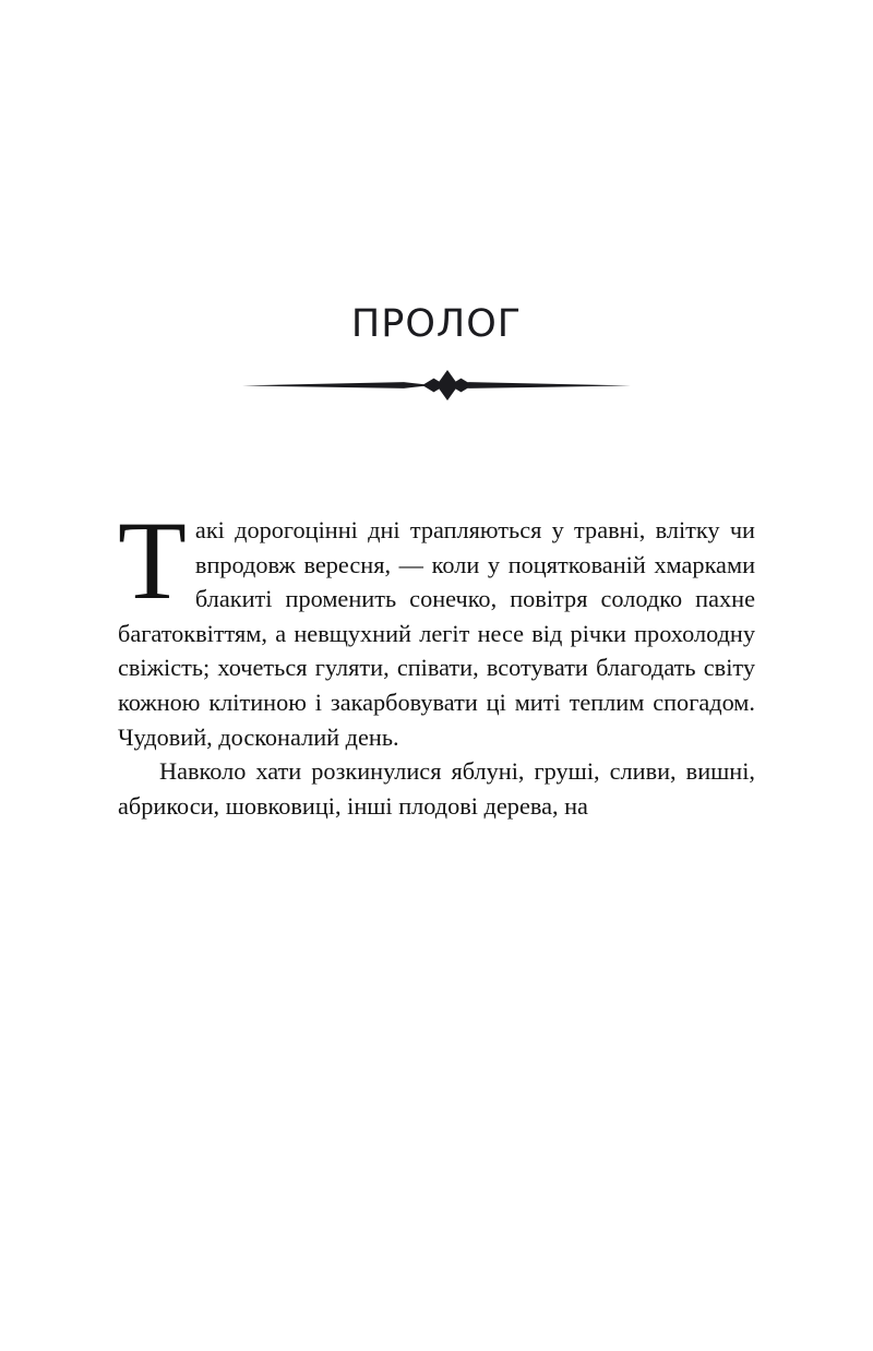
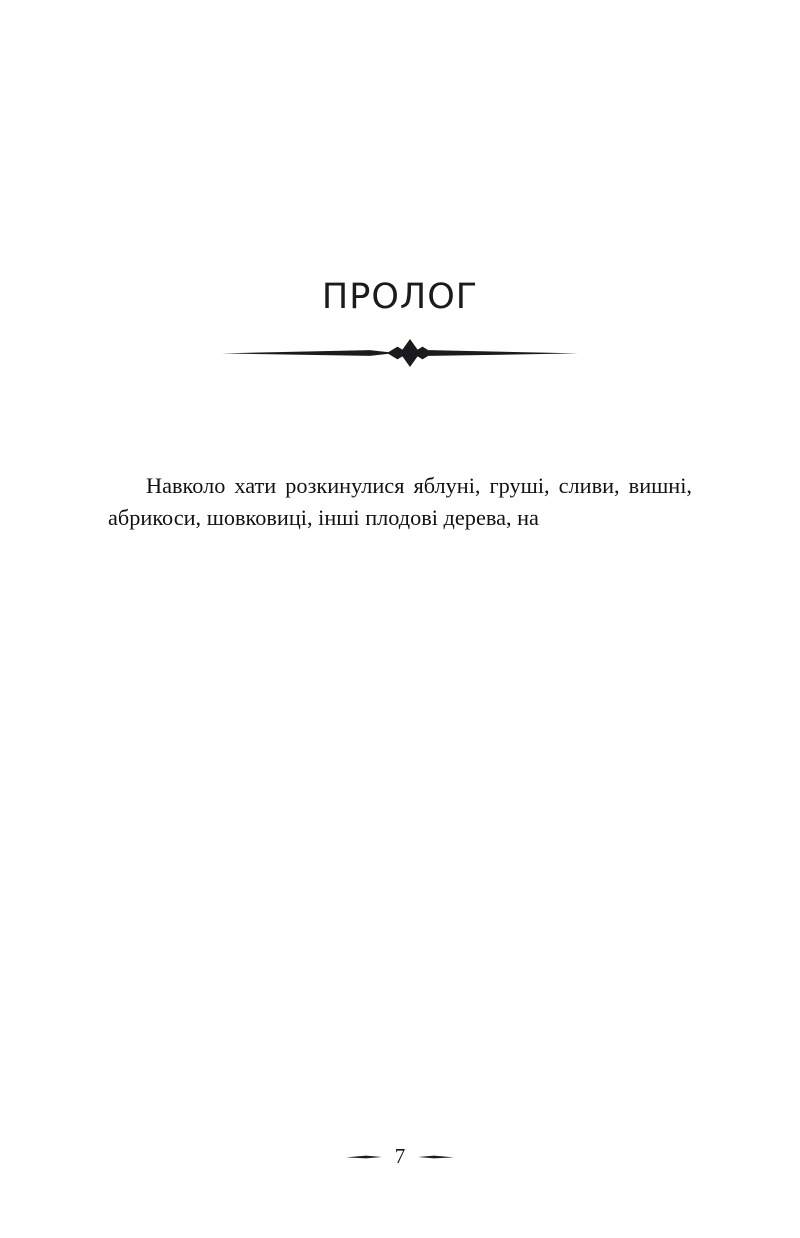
  пролог
- Такі дорогоцінні дні трапляються у травні, влітку чи впродовж вересня, — коли у поцяткованій хмарками блакиті променить сонечко, повітря солодко пахне багатоквіттям, а невщухний легіт несе від річки прохолодну свіжість; хочеться гуляти, співати, всотувати благодать світу кожною клітиною і закарбовувати ці миті теплим спогадом. Чудовий, досконалий день.
  Навколо хати розкинулися яблуні, груші, сливи, вишні, абрикоси, шовковиці, інші плодові дерева, на
+ 7
